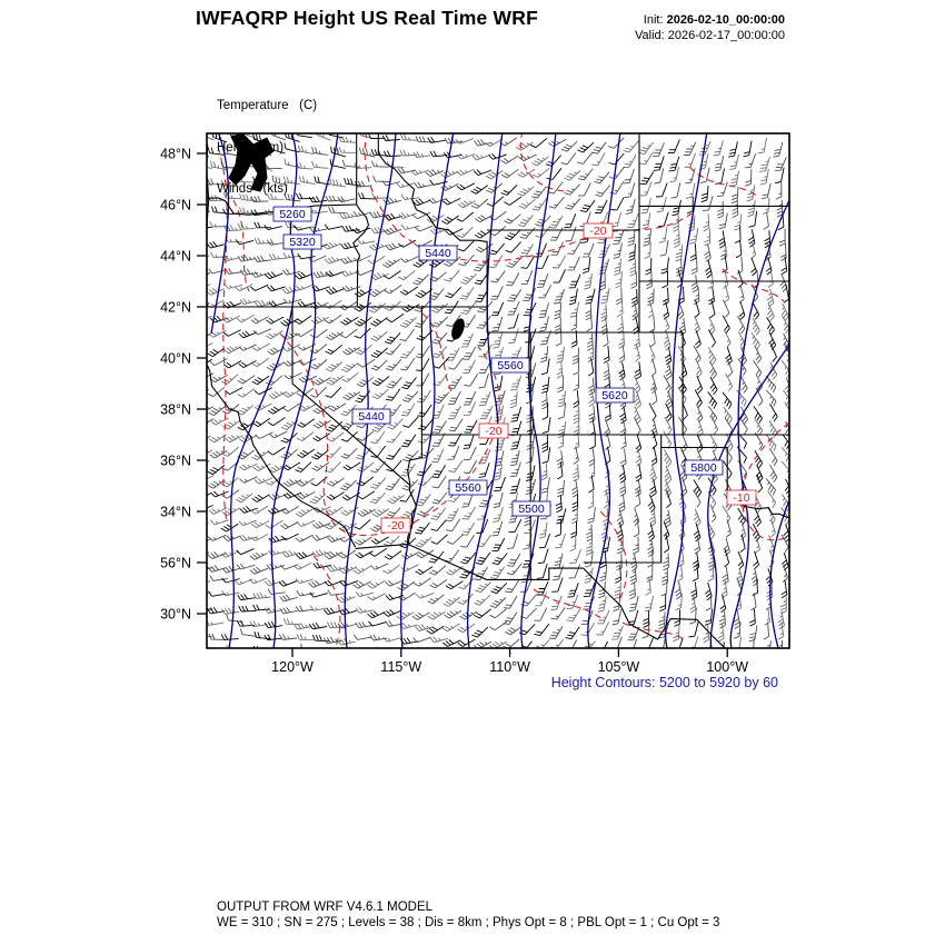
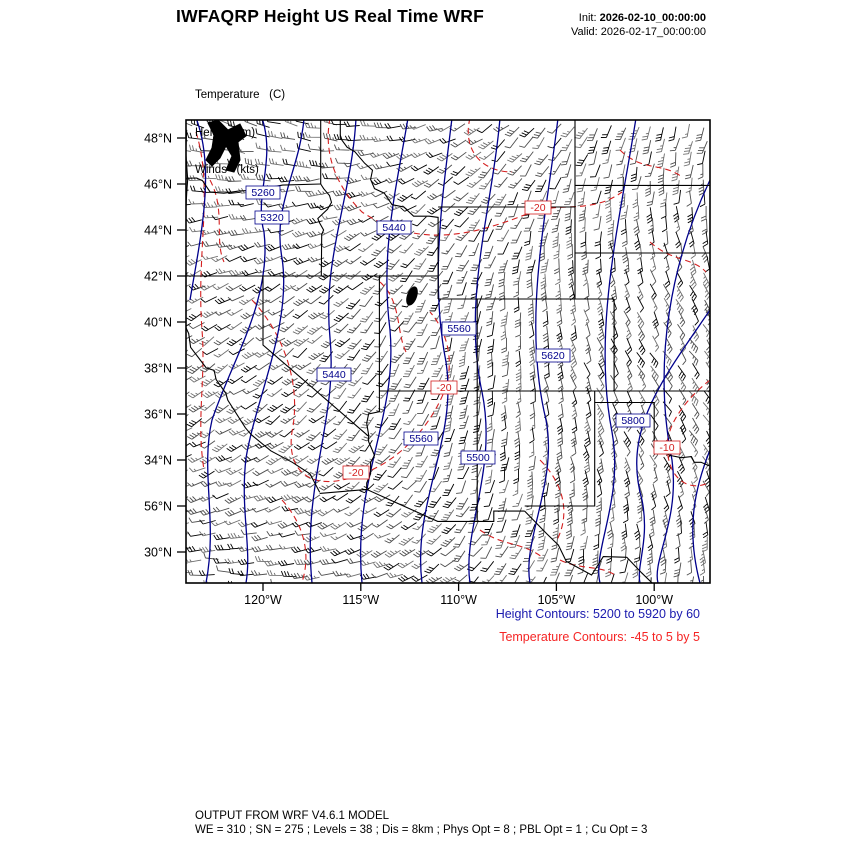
  5260
  5320
  5440
  5560
  5620
  5440
  5560
  5500
  5800
  -20
  -20
  -20
  -10
  48°N
  46°N
  44°N
  42°N
  40°N
  38°N
  36°N
  34°N
  56°N
  30°N
  120°W
  115°W
  110°W
  105°W
  100°W
  IWFAQRP Height US Real Time WRF
  Init: 2026-02-10_00:00:00
  Valid: 2026-02-17_00:00:00
  Temperature (C)
  Height (m)
  Winds (kts)
  Height Contours: 5200 to 5920 by 60
+ Temperature Contours: -45 to 5 by 5
  OUTPUT FROM WRF V4.6.1 MODEL
  WE = 310 ; SN = 275 ; Levels = 38 ; Dis = 8km ; Phys Opt = 8 ; PBL Opt = 1 ; Cu Opt = 3
